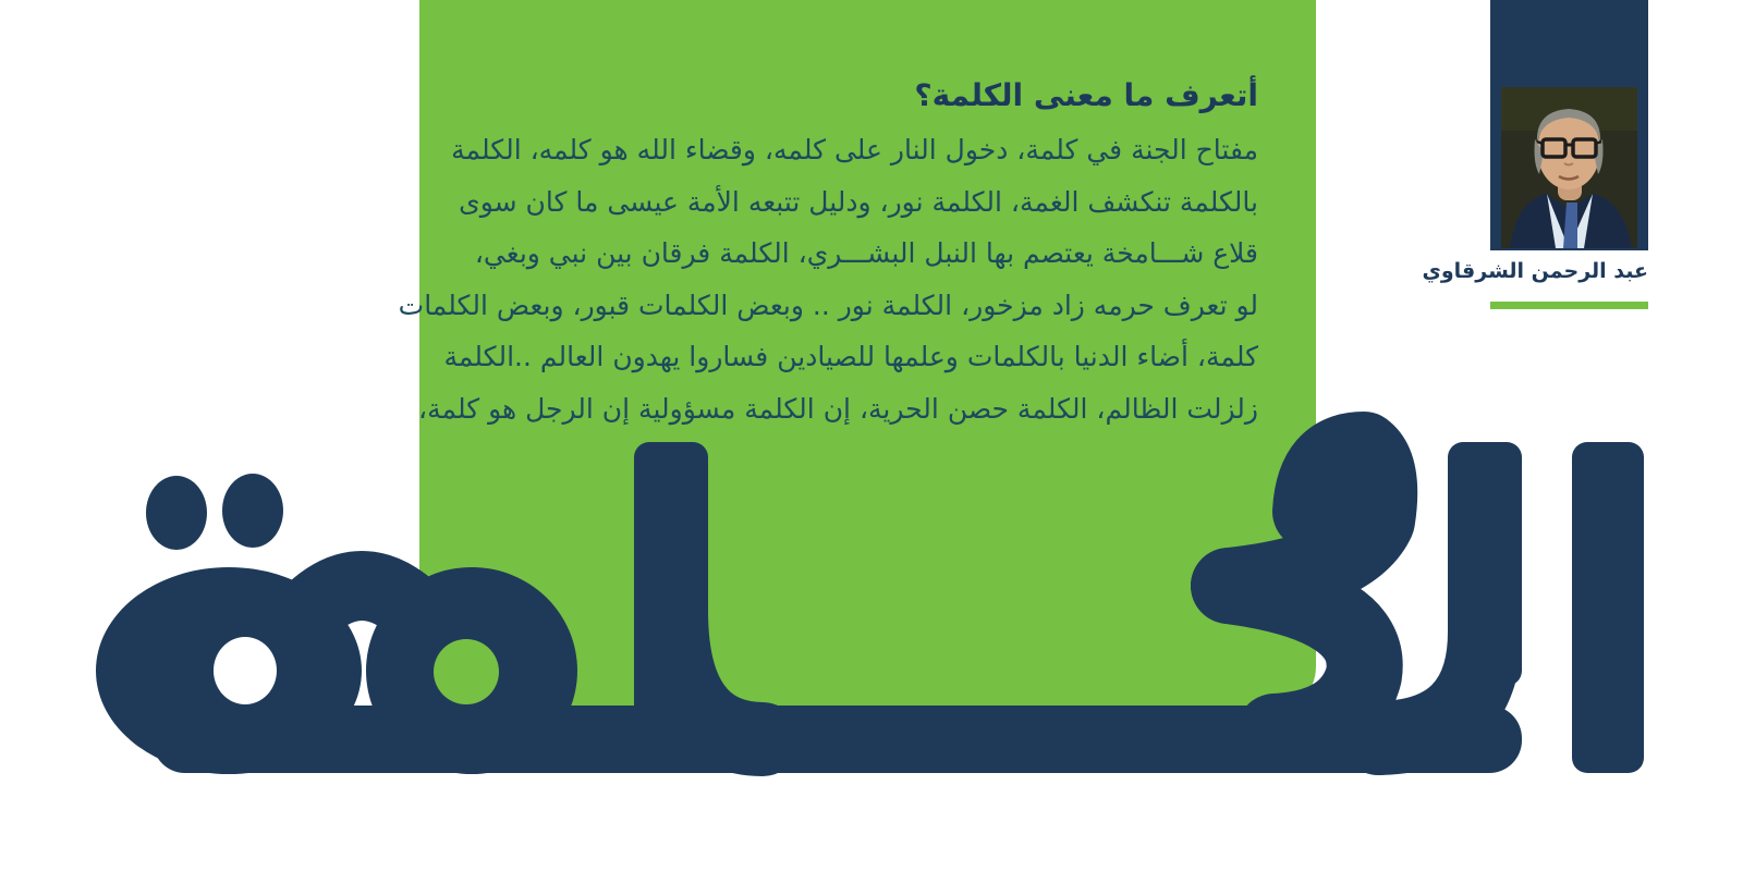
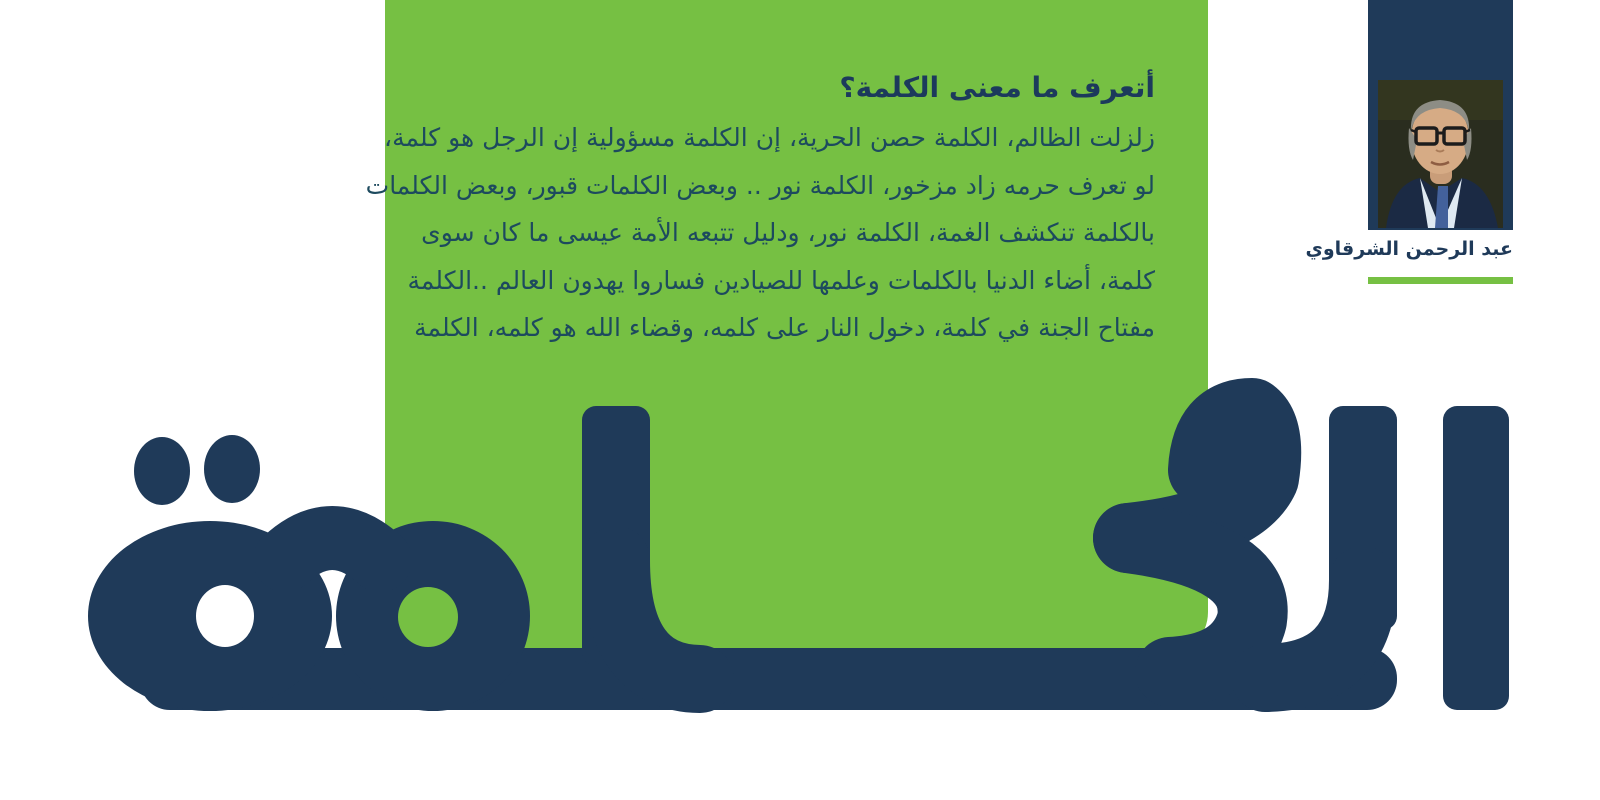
  أتعرف ما معنى الكلمة؟
- مفتاح الجنة في كلمة، دخول النار على كلمه، وقضاء الله هو كلمه، الكلمة
+ زلزلت الظالم، الكلمة حصن الحرية، إن الكلمة مسؤولية إن الرجل هو كلمة،
- بالكلمة تنكشف الغمة، الكلمة نور، ودليل تتبعه الأمة عيسى ما كان سوى
+ لو تعرف حرمه زاد مزخور، الكلمة نور .. وبعض الكلمات قبور، وبعض الكلمات
- قلاع شـــامخة يعتصم بها النبل البشـــري، الكلمة فرقان بين نبي وبغي،
- لو تعرف حرمه زاد مزخور، الكلمة نور .. وبعض الكلمات قبور، وبعض الكلمات
+ بالكلمة تنكشف الغمة، الكلمة نور، ودليل تتبعه الأمة عيسى ما كان سوى
  كلمة، أضاء الدنيا بالكلمات وعلمها للصيادين فساروا يهدون العالم ..الكلمة
- زلزلت الظالم، الكلمة حصن الحرية، إن الكلمة مسؤولية إن الرجل هو كلمة،
+ مفتاح الجنة في كلمة، دخول النار على كلمه، وقضاء الله هو كلمه، الكلمة
  عبد الرحمن الشرقاوي
